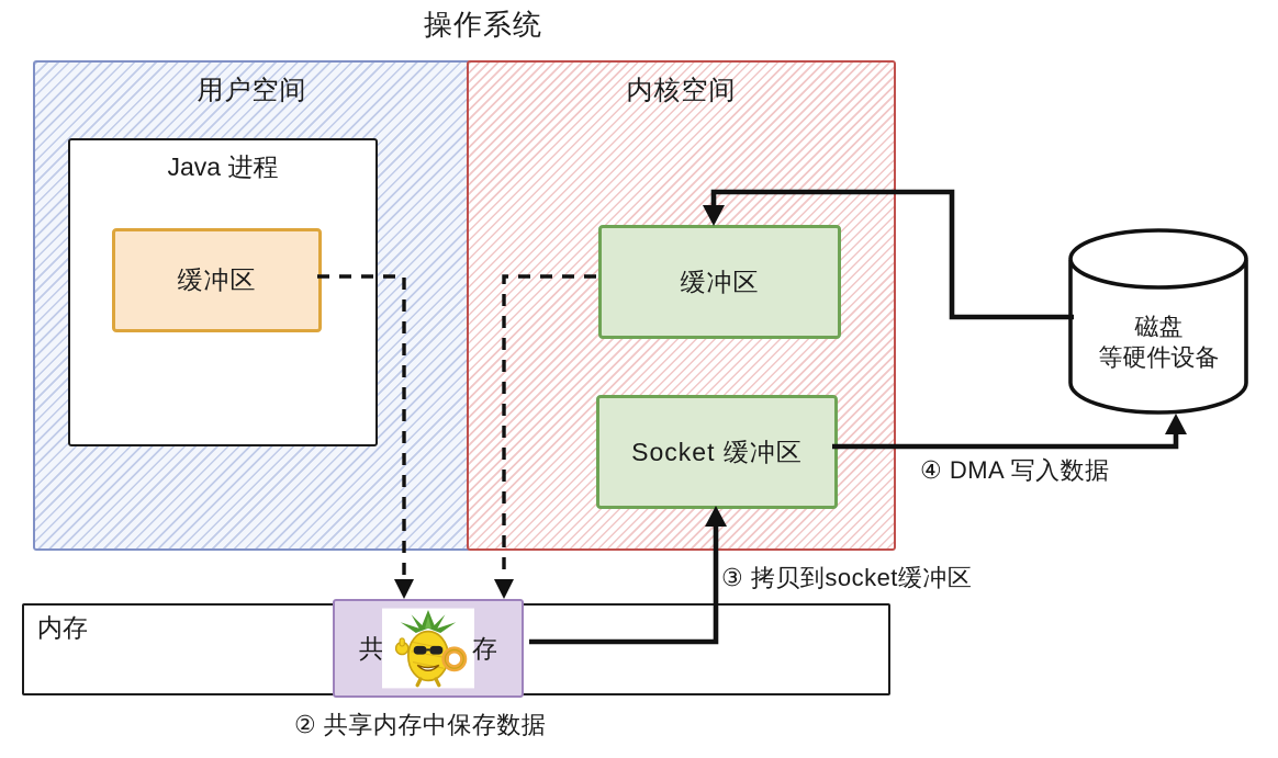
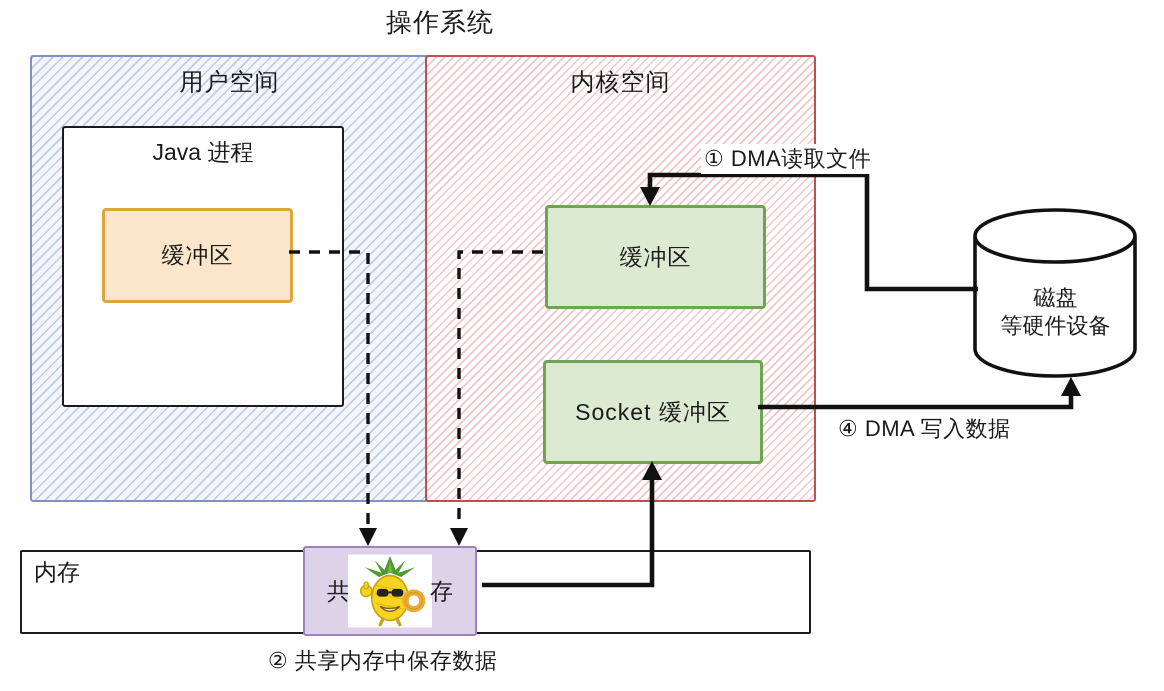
  操作系统
  用户空间
  内核空间
  Java 进程
  缓冲区
  缓冲区
  Socket 缓冲区
  磁盘
  等硬件设备
  内存
  共
  存
+ ① DMA读取文件
  ② 共享内存中保存数据
- ③ 拷贝到socket缓冲区
  ④ DMA 写入数据
